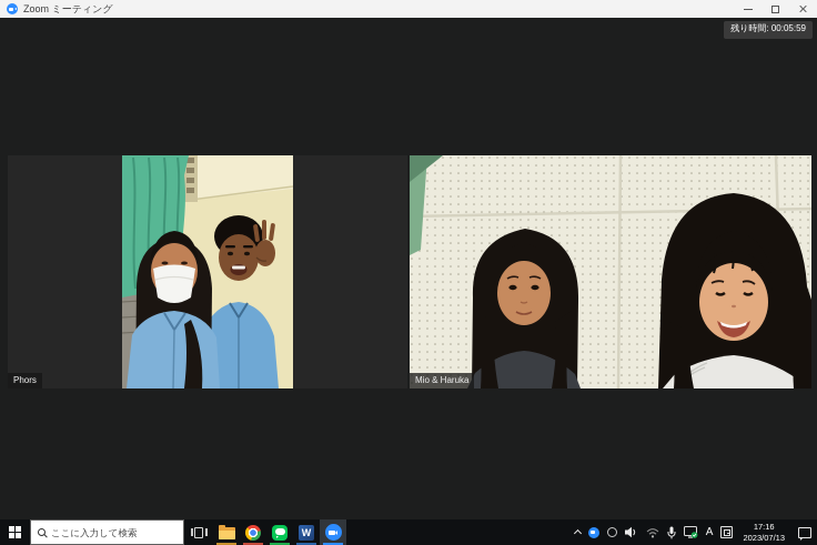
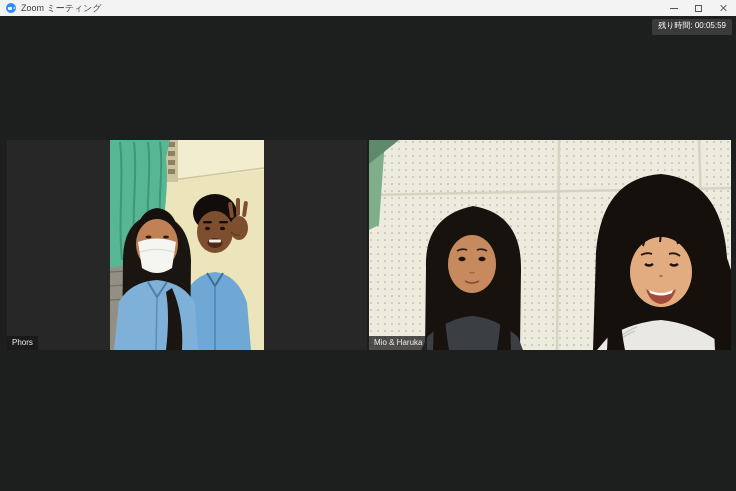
  Zoom ミーティング
  残り時間: 00:05:59
  Phors
  Mio & Haruka
- ここに入力して検索
- W
- A
- 17:16
- 2023/07/13
